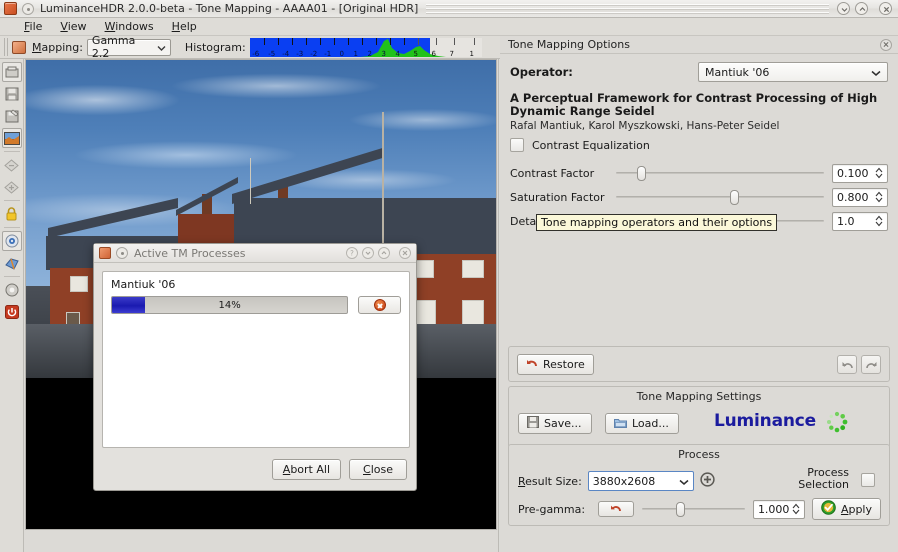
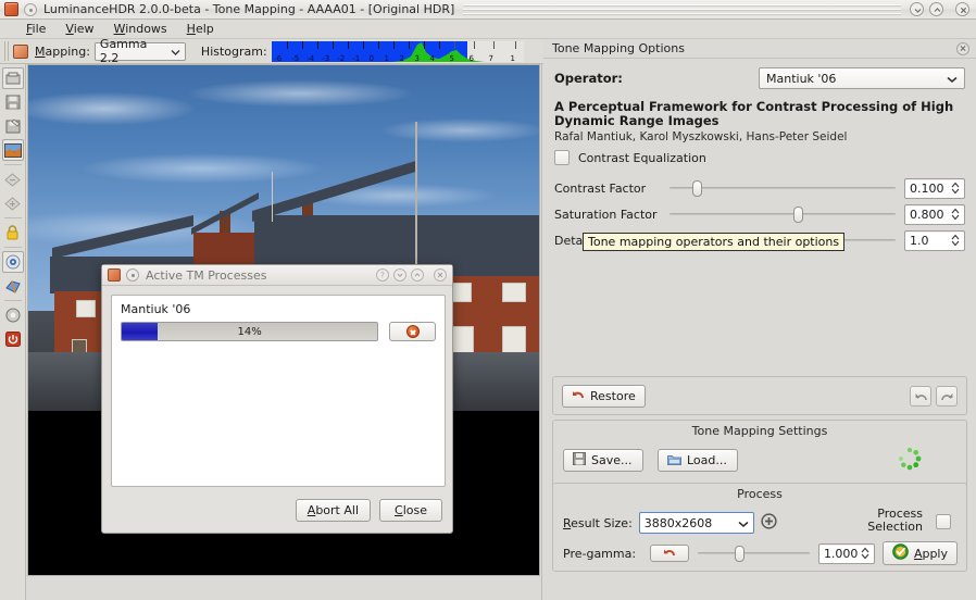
  LuminanceHDR 2.0.0-beta - Tone Mapping - AAAA01 - [Original HDR]
  File
  View
  Windows
  Help
  Mapping:
  Gamma 2.2
  Histogram:
  -6
  -5
  -4
  -3
  -2
  -1
  0
  1
  2
  3
  4
  5
  6
  7
  1
  Tone Mapping Options
  Operator:
  Mantiuk '06
- A Perceptual Framework for Contrast Processing of High Dynamic Range Seidel
+ A Perceptual Framework for Contrast Processing of High Dynamic Range Images
  Rafal Mantiuk, Karol Myszkowski, Hans-Peter Seidel
  Contrast Equalization
  Contrast Factor
  0.100
  Saturation Factor
  0.800
  1.0
  Tone mapping operators and their options
  Restore
  Tone Mapping Settings
  Save...
  Load...
- Luminance
  Process
  Result Size:
  3880x2608
  Process
  Selection
  Pre-gamma:
  1.000
  Apply
  Active TM Processes
  ?
  Mantiuk '06
  14%
  A
  bort All
  C
  lose
